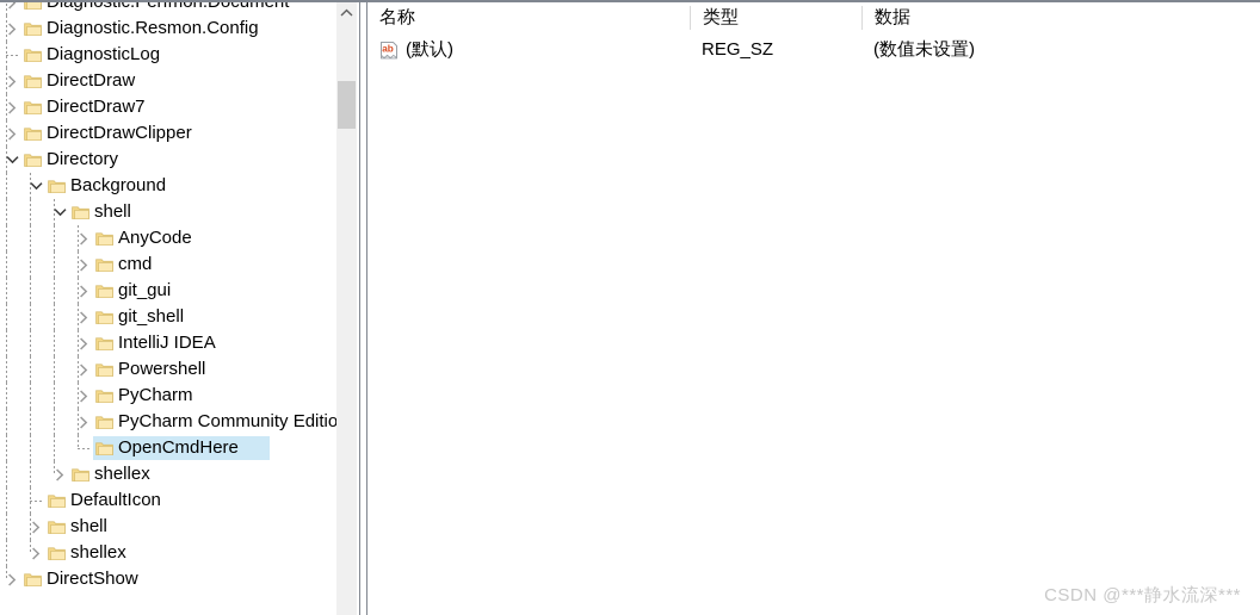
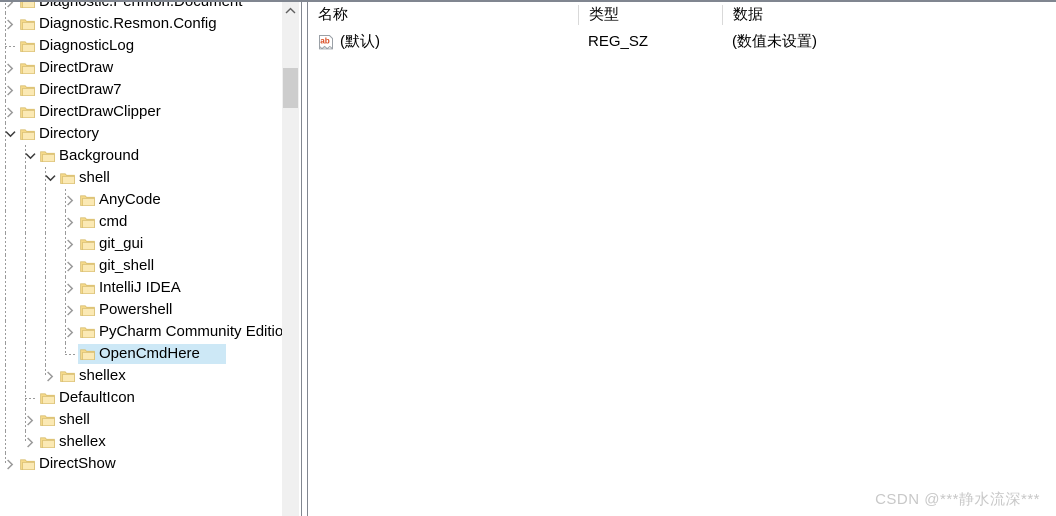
  Diagnostic.Perfmon.Document
  Diagnostic.Resmon.Config
  DiagnosticLog
  DirectDraw
  DirectDraw7
  DirectDrawClipper
  Directory
  Background
  shell
  AnyCode
  cmd
  git_gui
  git_shell
  IntelliJ IDEA
  Powershell
- PyCharm
  PyCharm Community Editio
  OpenCmdHere
  shellex
  DefaultIcon
  shell
  shellex
  DirectShow
  名称
  类型
  数据
  ab
  (默认)
  REG_SZ
  (数值未设置)
  CSDN @***静水流深***
